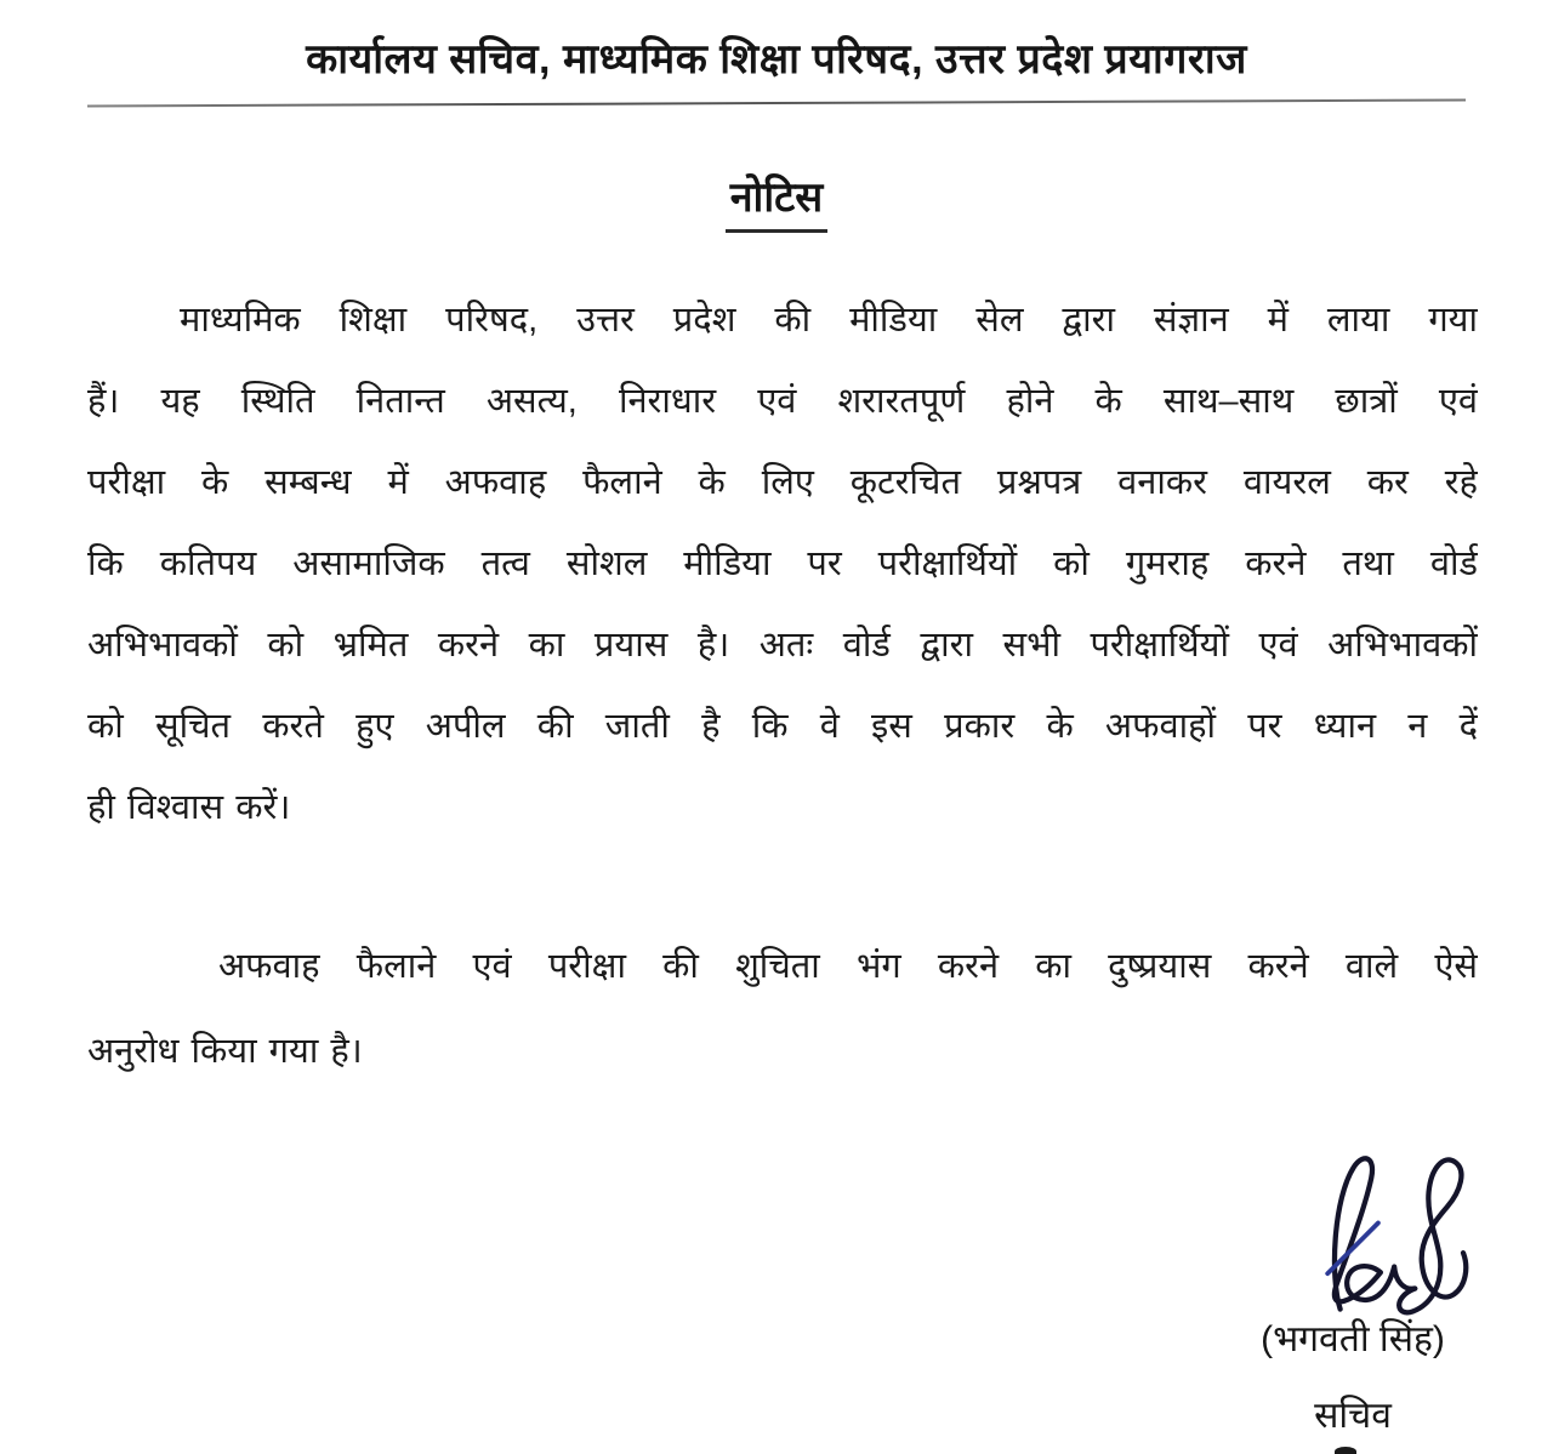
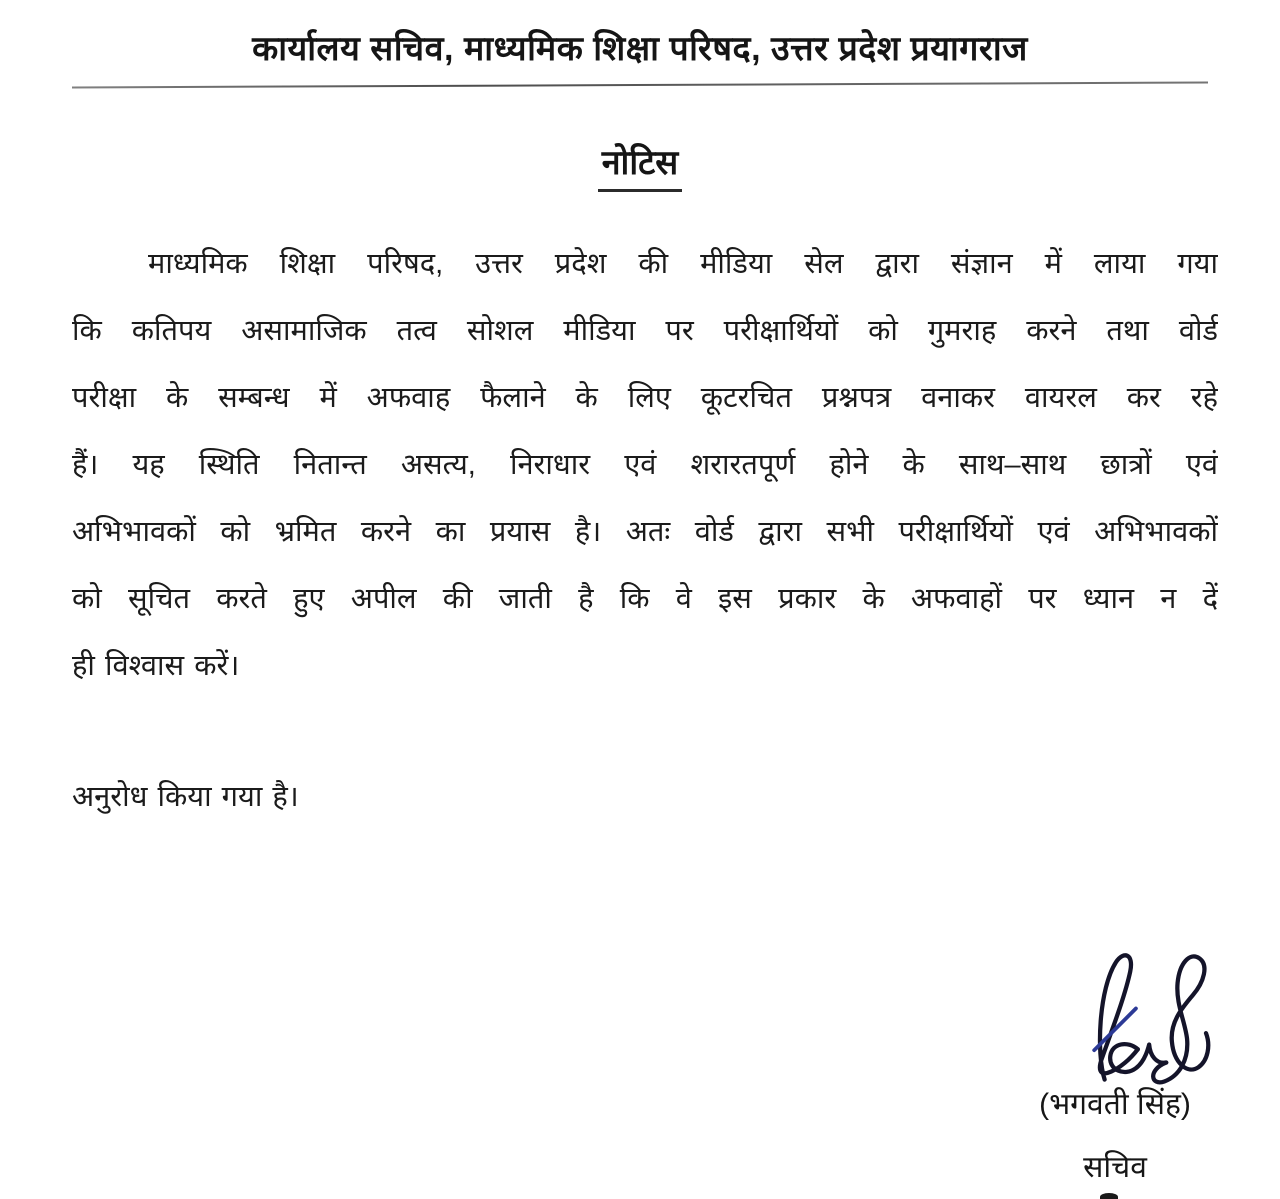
  कार्यालय सचिव, माध्यमिक शिक्षा परिषद, उत्तर प्रदेश प्रयागराज
  नोटिस
  माध्यमिक शिक्षा परिषद, उत्तर प्रदेश की मीडिया सेल द्वारा संज्ञान में लाया गया
- हैं। यह स्थिति नितान्त असत्य, निराधार एवं शरारतपूर्ण होने के साथ–साथ छात्रों एवं
+ कि कतिपय असामाजिक तत्व सोशल मीडिया पर परीक्षार्थियों को गुमराह करने तथा वोर्ड
  परीक्षा के सम्बन्ध में अफवाह फैलाने के लिए कूटरचित प्रश्नपत्र वनाकर वायरल कर रहे
- कि कतिपय असामाजिक तत्व सोशल मीडिया पर परीक्षार्थियों को गुमराह करने तथा वोर्ड
+ हैं। यह स्थिति नितान्त असत्य, निराधार एवं शरारतपूर्ण होने के साथ–साथ छात्रों एवं
  अभिभावकों को भ्रमित करने का प्रयास है। अतः वोर्ड द्वारा सभी परीक्षार्थियों एवं अभिभावकों
  को सूचित करते हुए अपील की जाती है कि वे इस प्रकार के अफवाहों पर ध्यान न दें
  ही विश्वास करें।
- अफवाह फैलाने एवं परीक्षा की शुचिता भंग करने का दुष्प्रयास करने वाले ऐसे
  अनुरोध किया गया है।
  (भगवती सिंह)
  सचिव
